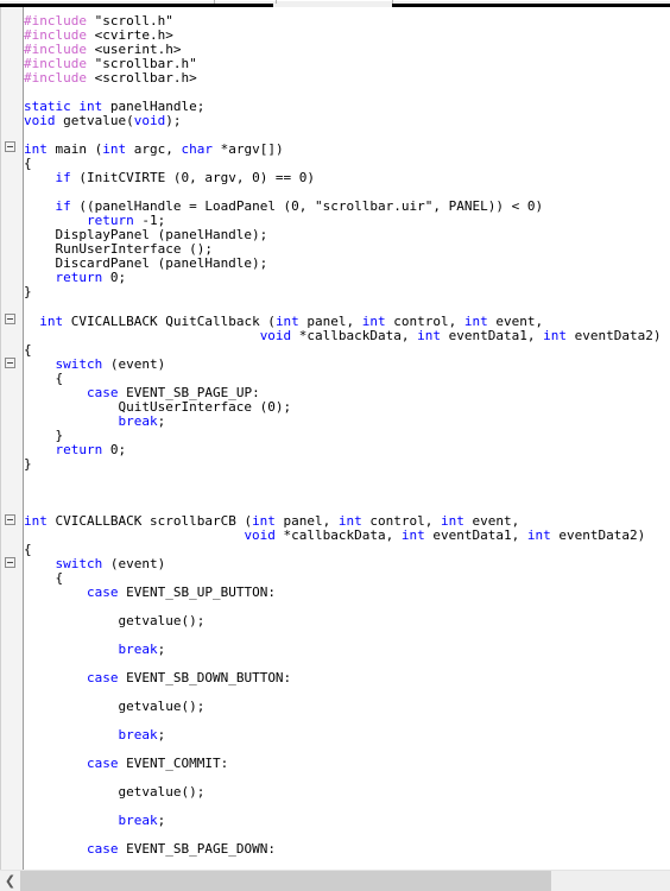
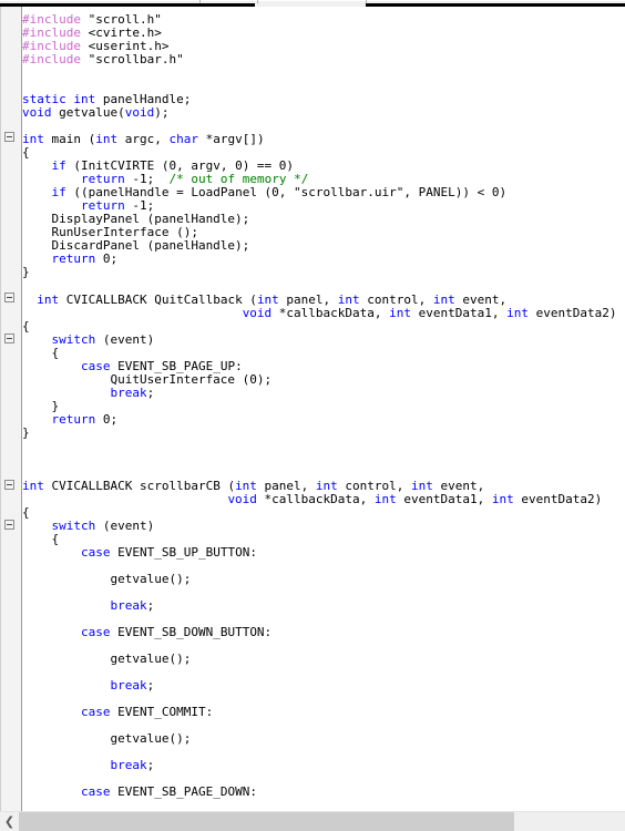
  #include "scroll.h"
  #include <cvirte.h>
  #include <userint.h>
  #include "scrollbar.h"
- #include <scrollbar.h>
  static int panelHandle;
  void getvalue(void);
  int main (int argc, char *argv[])
  {
  if (InitCVIRTE (0, argv, 0) == 0)
+ return -1; /* out of memory */
  if ((panelHandle = LoadPanel (0, "scrollbar.uir", PANEL)) < 0)
  return -1;
  DisplayPanel (panelHandle);
  RunUserInterface ();
  DiscardPanel (panelHandle);
  return 0;
  }
  int CVICALLBACK QuitCallback (int panel, int control, int event,
  void *callbackData, int eventData1, int eventData2)
  {
  switch (event)
  {
  case EVENT_SB_PAGE_UP:
  QuitUserInterface (0);
  break;
  }
  return 0;
  }
  int CVICALLBACK scrollbarCB (int panel, int control, int event,
  void *callbackData, int eventData1, int eventData2)
  {
  switch (event)
  {
  case EVENT_SB_UP_BUTTON:
  getvalue();
  break;
  case EVENT_SB_DOWN_BUTTON:
  getvalue();
  break;
  case EVENT_COMMIT:
  getvalue();
  break;
  case EVENT_SB_PAGE_DOWN:
  ❮
